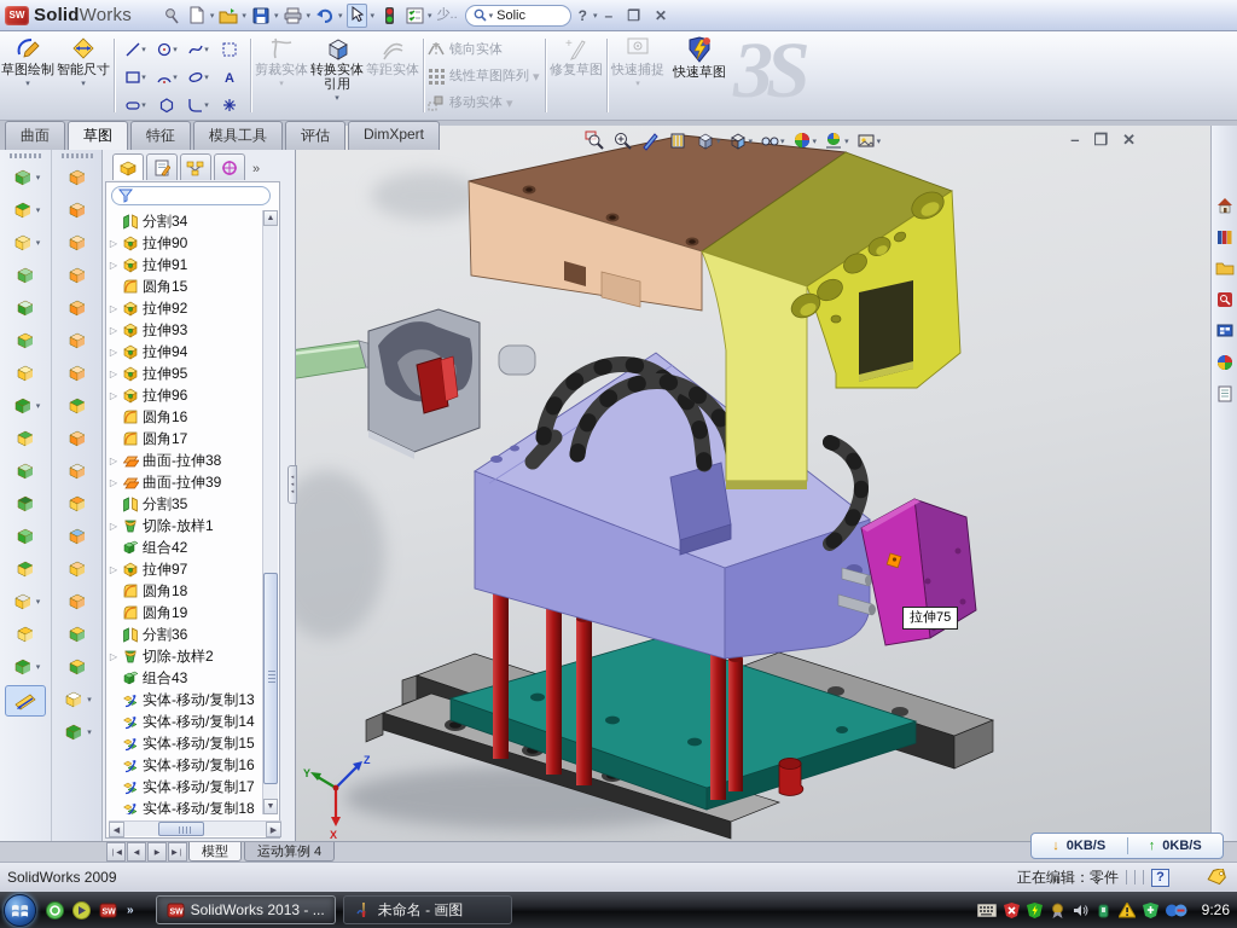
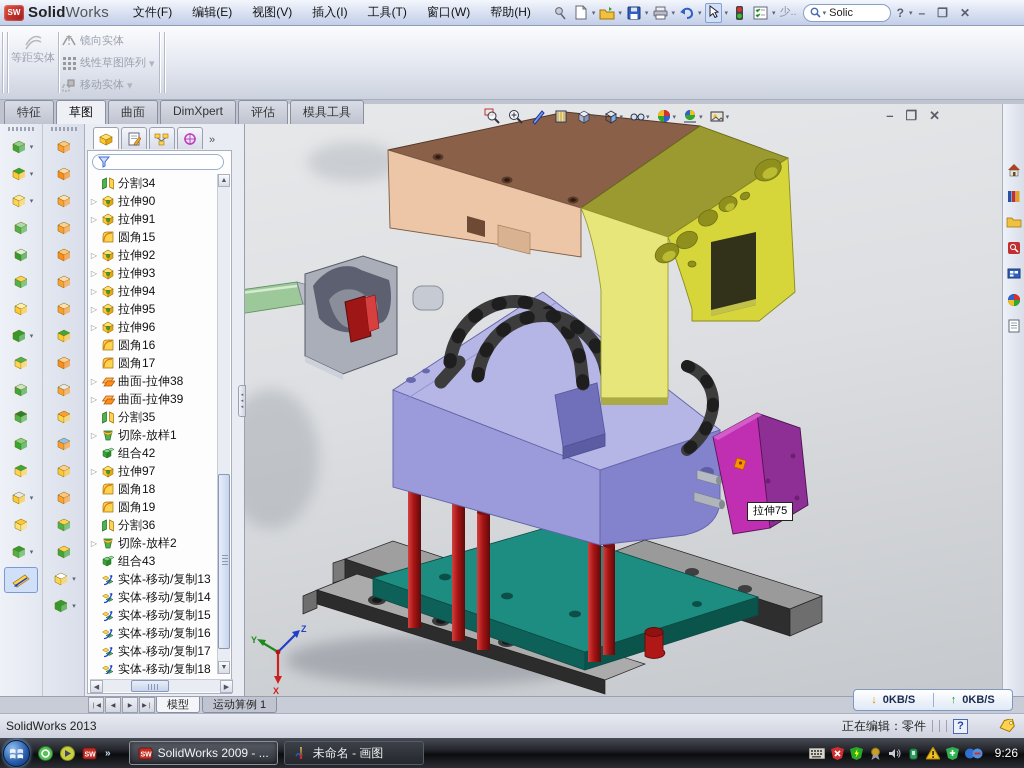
  SW
  SolidWorks
+ 文件(F)
+ 编辑(E)
+ 视图(V)
+ 插入(I)
+ 工具(T)
+ 窗口(W)
+ 帮助(H)
  少..
  Solic
  ?
  –
  ❐
  ✕
- 草图绘制
- 智能尺寸
- A
- 剪裁实体
- 转换实体引用
  等距实体
  镜向实体
  线性草图阵列
  ▾
  移动实体
  ▾
- +
- 修复草图
- 快速捕捉
- 快速草图
- 3S
- 曲面
+ 特征
  草图
- 特征
+ 曲面
- 模具工具
+ DimXpert
  评估
- DimXpert
+ 模具工具
  Y
  Z
  X
  –
  ❐
  ✕
  拉伸75
  »
  分割34
  ▷
  拉伸90
  ▷
  拉伸91
  圆角15
  ▷
  拉伸92
  ▷
  拉伸93
  ▷
  拉伸94
  ▷
  拉伸95
  ▷
  拉伸96
  圆角16
  圆角17
  ▷
  曲面-拉伸38
  ▷
  曲面-拉伸39
  分割35
  ▷
  切除-放样1
  组合42
  ▷
  拉伸97
  圆角18
  圆角19
  分割36
  ▷
  切除-放样2
  组合43
  实体-移动/复制13
  实体-移动/复制14
  实体-移动/复制15
  实体-移动/复制16
  实体-移动/复制17
  实体-移动/复制18
  模型
- 运动算例 4
+ 运动算例 1
  ↓
  0KB/S
  ↑
  0KB/S
- SolidWorks 2009
+ SolidWorks 2013
  正在编辑：零件
  ?
  »
- SolidWorks 2013 - ...
+ SolidWorks 2009 - ...
  未命名 - 画图
  9:26
